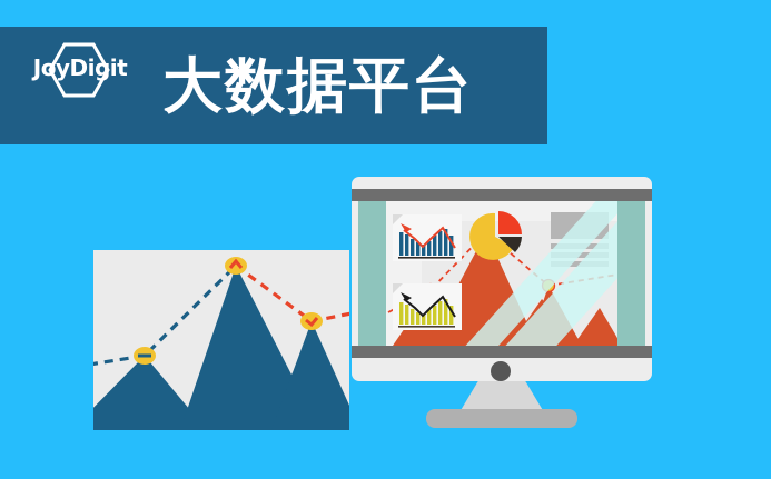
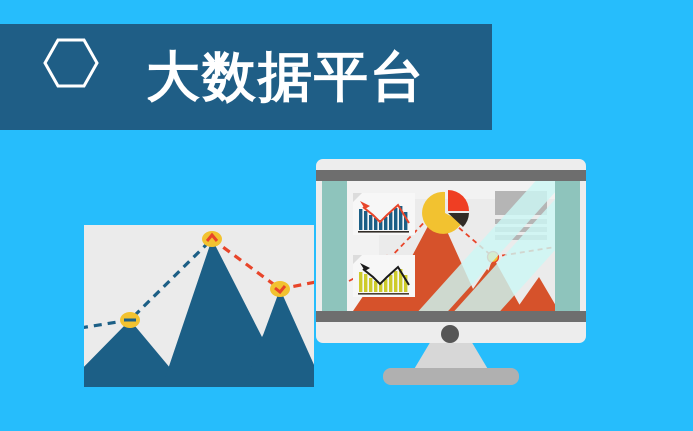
- JoyDigit
  大数据平台
